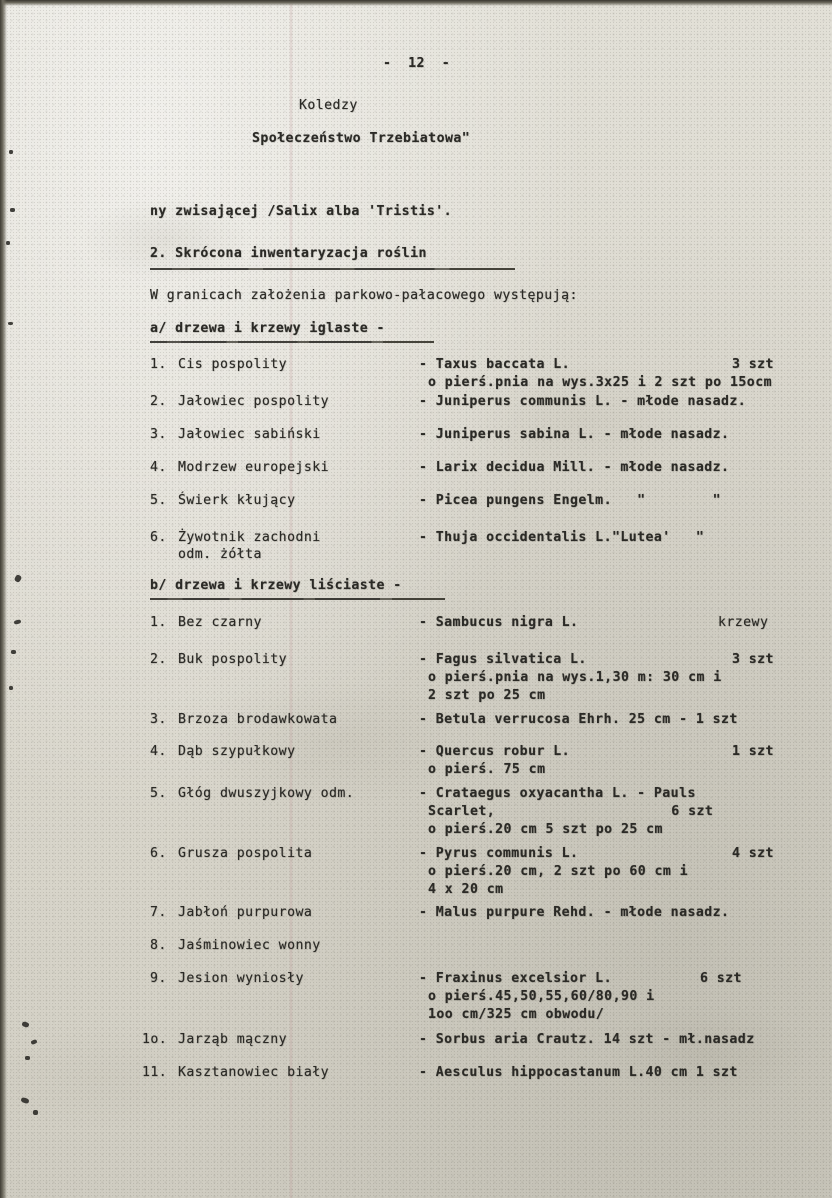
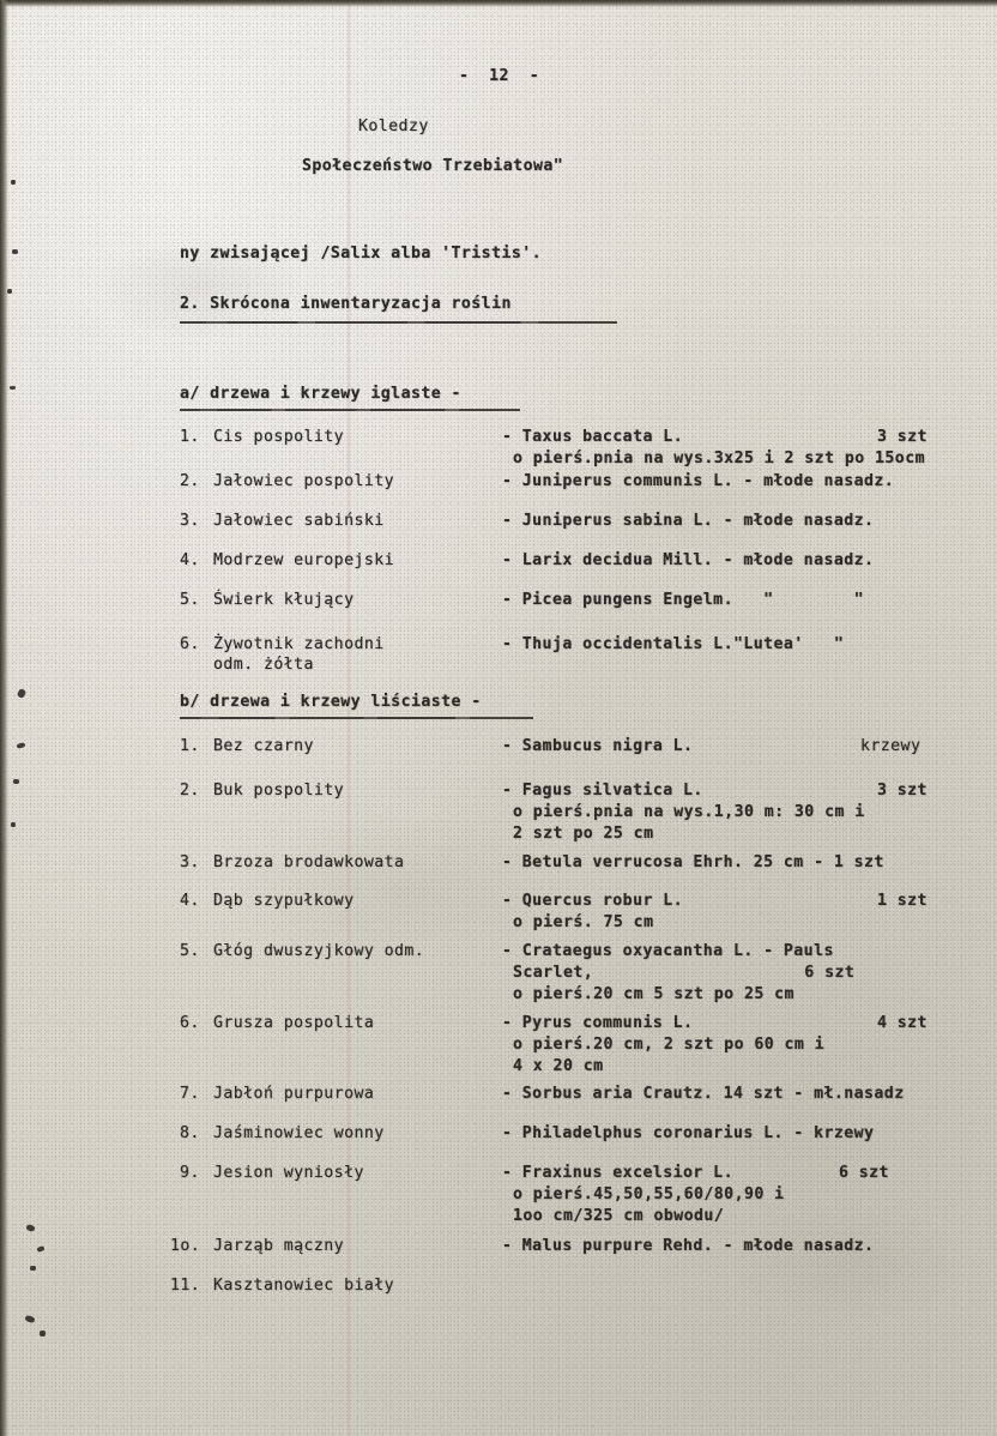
  - 12 -
  Koledzy
  Społeczeństwo Trzebiatowa"
  ny zwisającej /Salix alba 'Tristis'.
  2. Skrócona inwentaryzacja roślin
- W granicach założenia parkowo-pałacowego występują:
  a/ drzewa i krzewy iglaste -
  1.
  Cis pospolity
  - Taxus baccata L.
  3 szt
  o pierś.pnia na wys.3x25 i 2 szt po 15ocm
  2.
  Jałowiec pospolity
  - Juniperus communis L. - młode nasadz.
  3.
  Jałowiec sabiński
  - Juniperus sabina L. - młode nasadz.
  4.
  Modrzew europejski
  - Larix decidua Mill. - młode nasadz.
  5.
  Świerk kłujący
  - Picea pungens Engelm. " "
  6.
  Żywotnik zachodni
  odm. żółta
  - Thuja occidentalis L."Lutea' "
  b/ drzewa i krzewy liściaste -
  1.
  Bez czarny
  - Sambucus nigra L.
  krzewy
  2.
  Buk pospolity
  - Fagus silvatica L.
  3 szt
  o pierś.pnia na wys.1,30 m: 30 cm i
  2 szt po 25 cm
  3.
  Brzoza brodawkowata
  - Betula verrucosa Ehrh. 25 cm - 1 szt
  4.
  Dąb szypułkowy
  - Quercus robur L.
  1 szt
  o pierś. 75 cm
  5.
  Głóg dwuszyjkowy odm.
  - Crataegus oxyacantha L. - Pauls
  Scarlet, 6 szt
  o pierś.20 cm 5 szt po 25 cm
  6.
  Grusza pospolita
  - Pyrus communis L.
  4 szt
  o pierś.20 cm, 2 szt po 60 cm i
  4 x 20 cm
  7.
  Jabłoń purpurowa
- - Malus purpure Rehd. - młode nasadz.
+ - Sorbus aria Crautz. 14 szt - mł.nasadz
  8.
  Jaśminowiec wonny
+ - Philadelphus coronarius L. - krzewy
  9.
  Jesion wyniosły
  - Fraxinus excelsior L.
  6 szt
  o pierś.45,50,55,60/80,90 i
  1oo cm/325 cm obwodu/
  1o.
  Jarząb mączny
- - Sorbus aria Crautz. 14 szt - mł.nasadz
+ - Malus purpure Rehd. - młode nasadz.
  11.
  Kasztanowiec biały
- - Aesculus hippocastanum L.40 cm 1 szt
